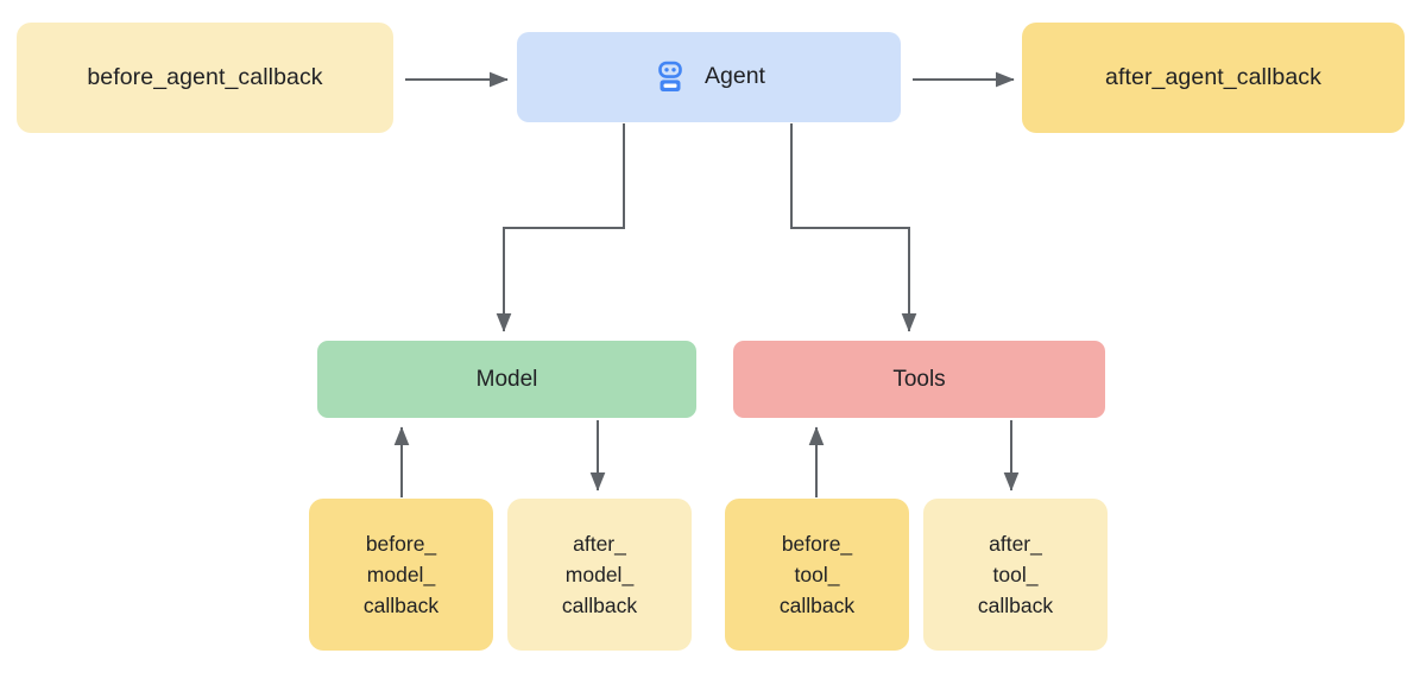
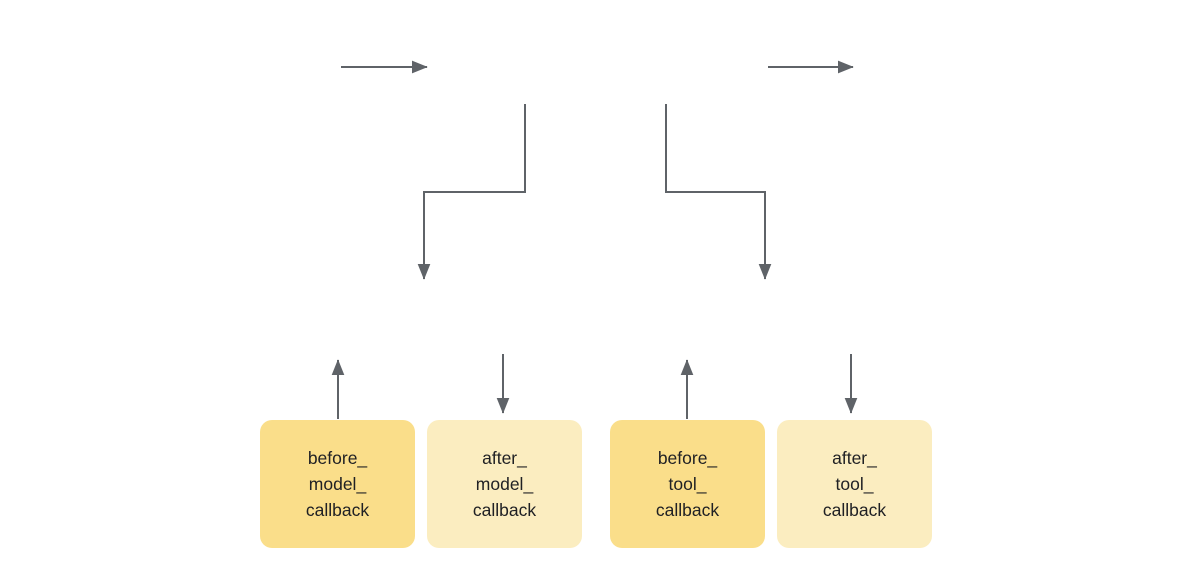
- before_agent_callback
- Agent
- after_agent_callback
- Model
- Tools
  before_
  model_
  callback
  after_
  model_
  callback
  before_
  tool_
  callback
  after_
  tool_
  callback
